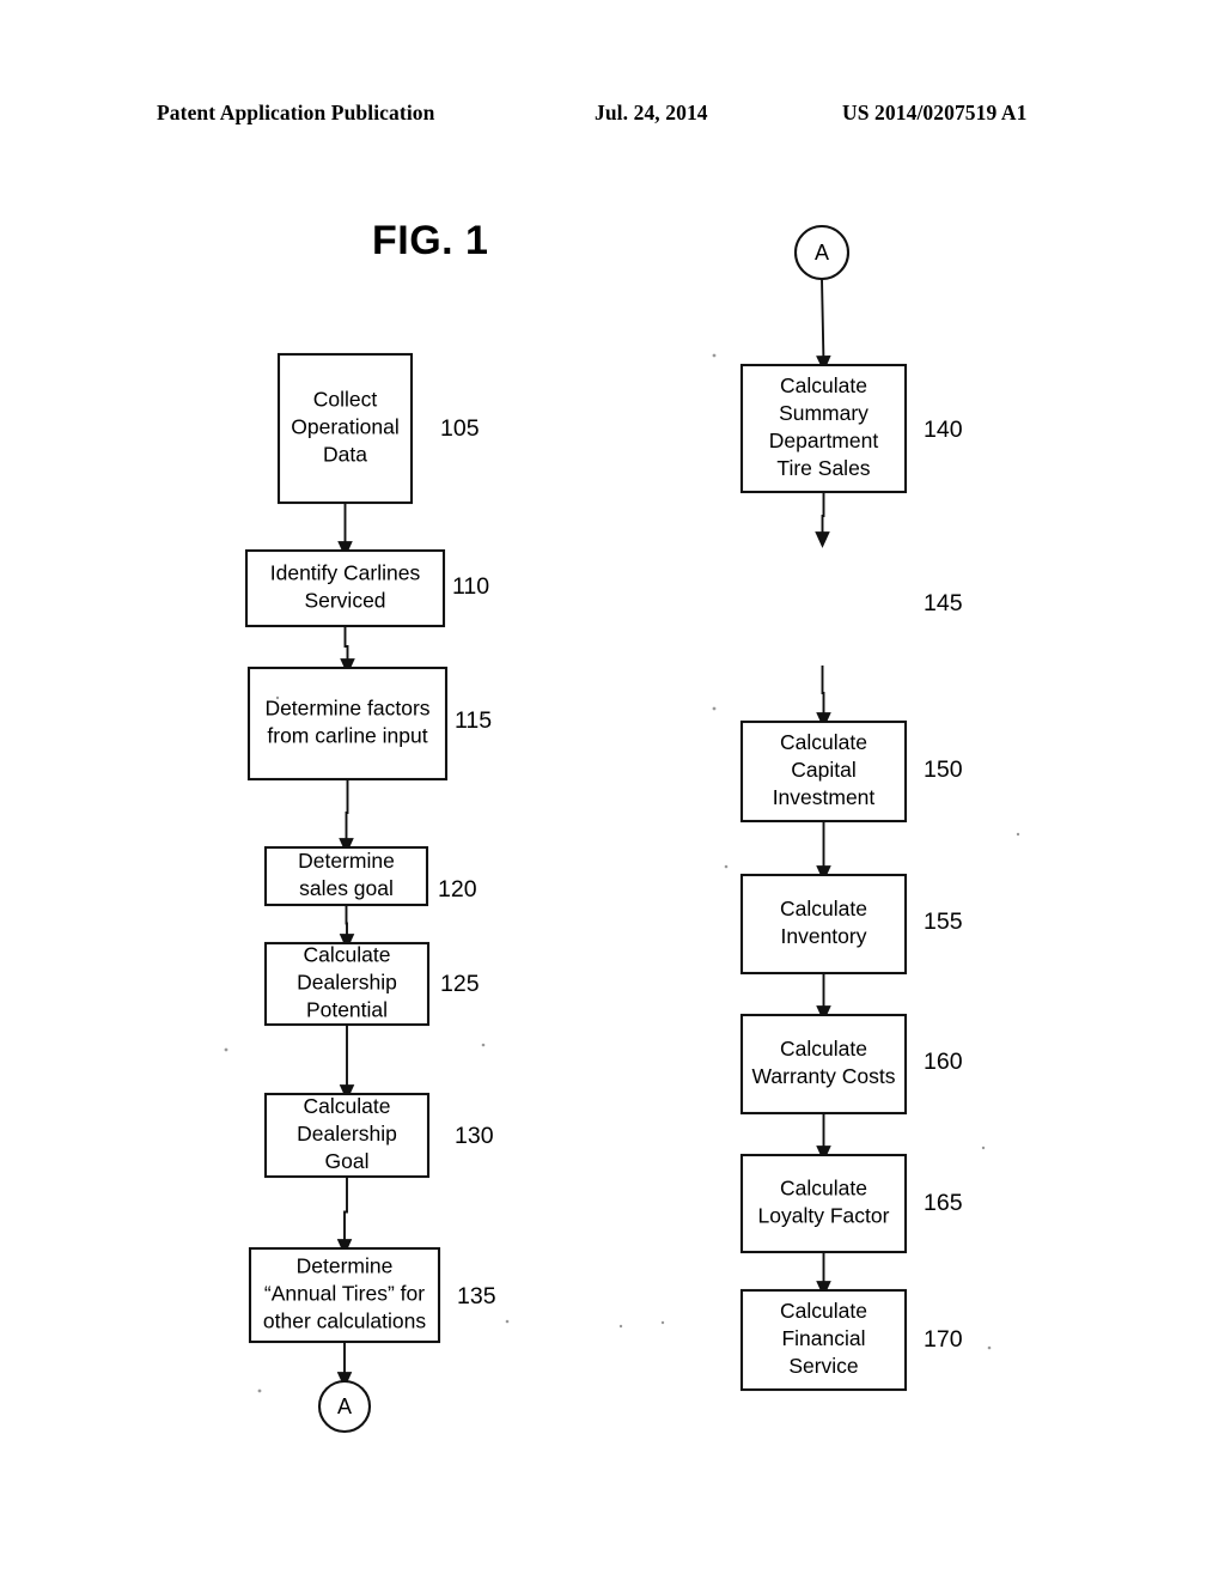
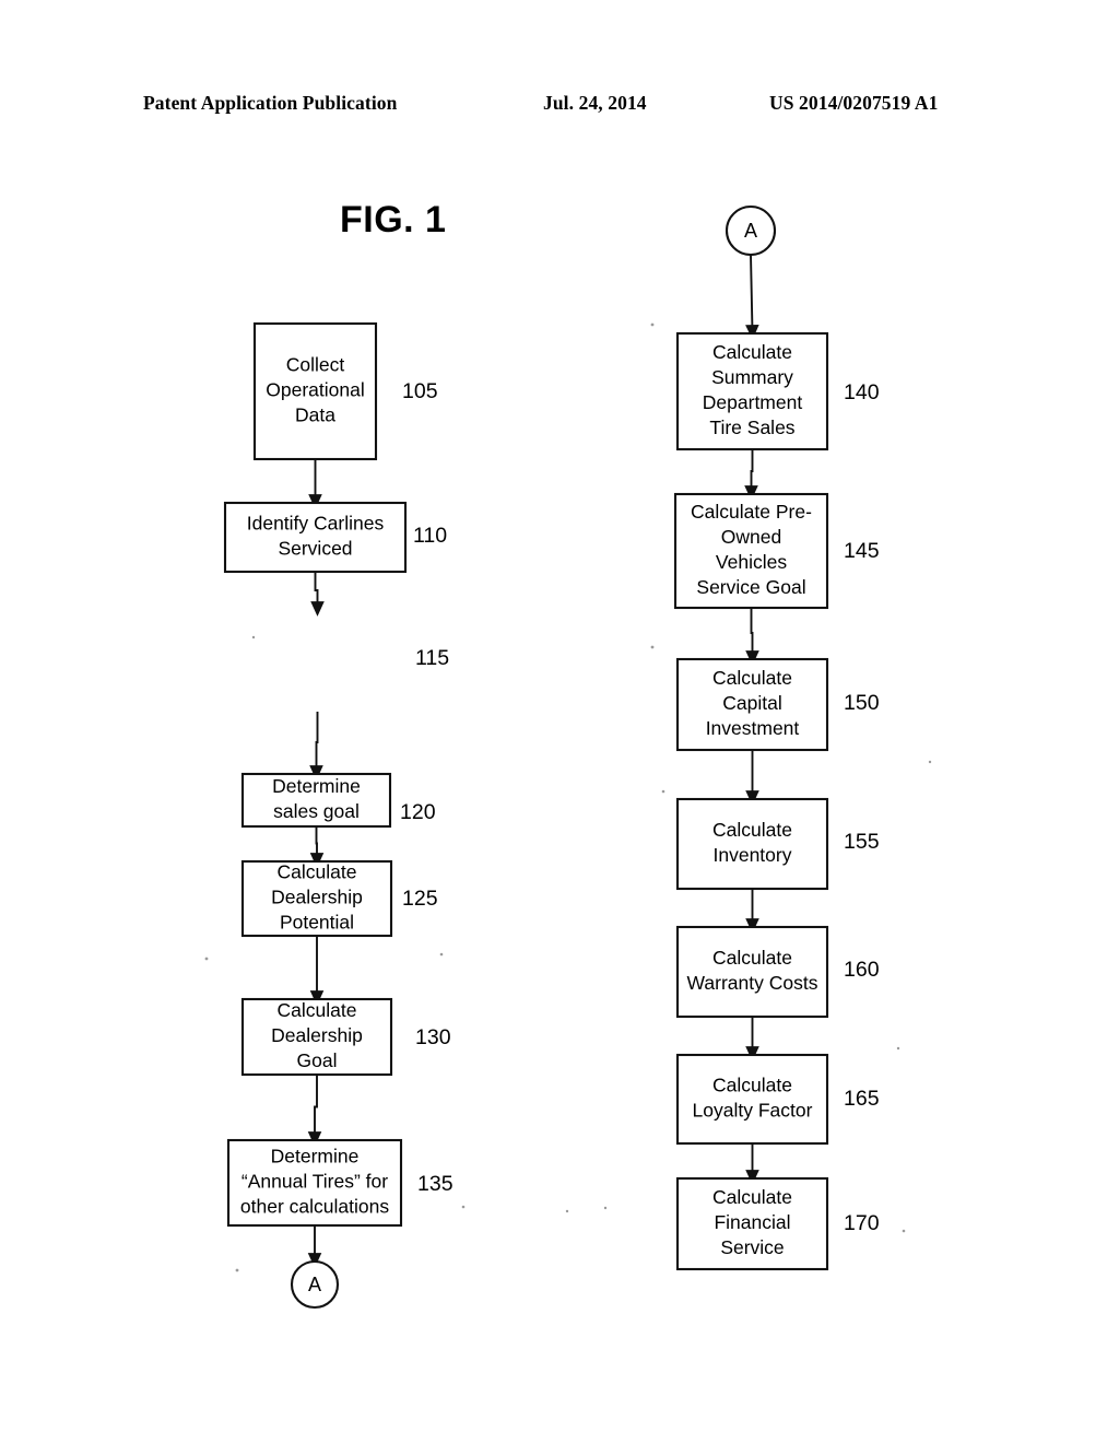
  Patent Application Publication
  Jul. 24, 2014
  US 2014/0207519 A1
  FIG. 1
  Collect
  Operational
  Data
  105
  Identify Carlines
  Serviced
  110
- Determine factors
- from carline input
  115
  Determine
  sales goal
  120
  Calculate
  Dealership
  Potential
  125
  Calculate
  Dealership
  Goal
  130
  Determine
  “Annual Tires” for
  other calculations
  135
  Calculate
  Summary
  Department
  Tire Sales
  140
+ Calculate Pre-
+ Owned
+ Vehicles
+ Service Goal
  145
  Calculate
  Capital
  Investment
  150
  Calculate
  Inventory
  155
  Calculate
  Warranty Costs
  160
  Calculate
  Loyalty Factor
  165
  Calculate
  Financial
  Service
  170
  A
  A
